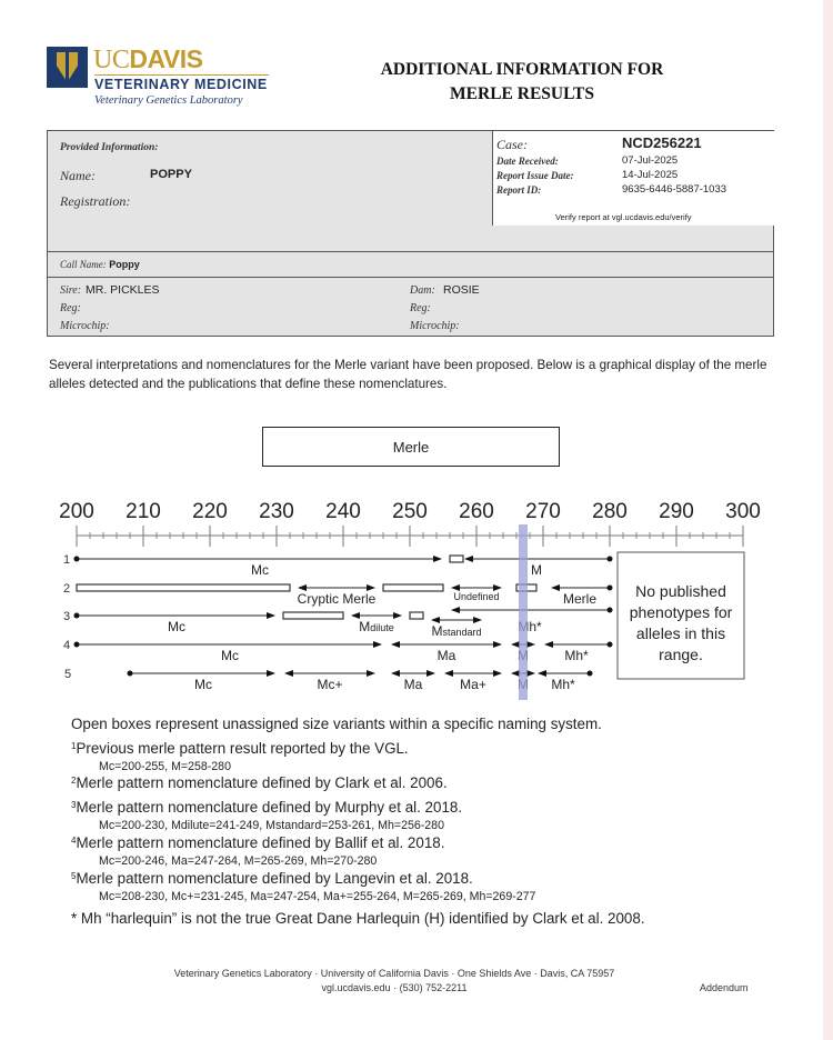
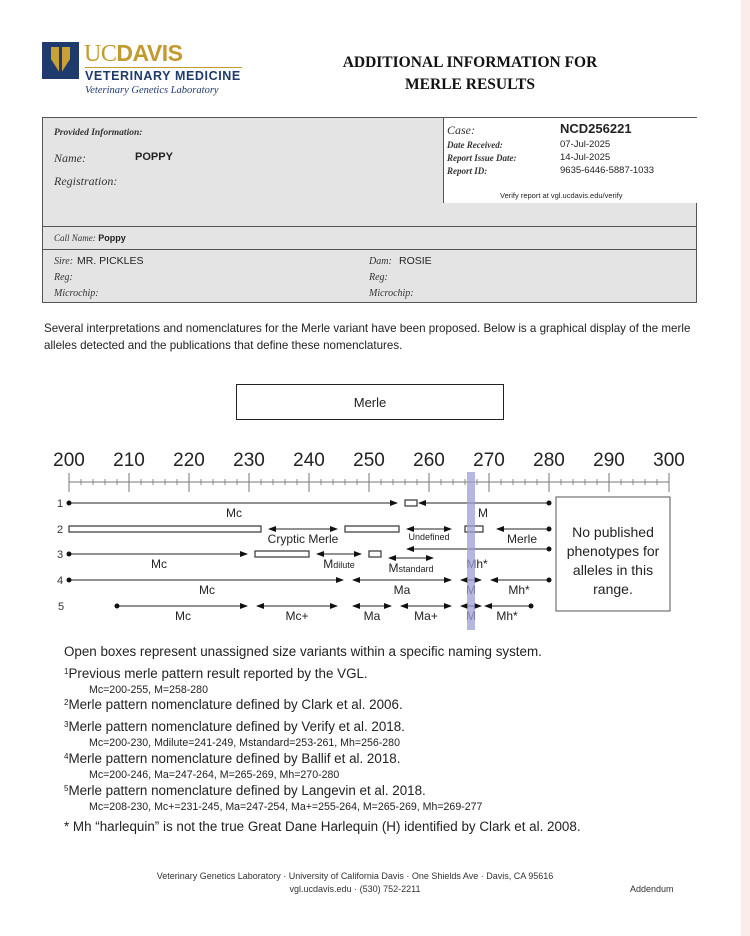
  UCDAVIS
  VETERINARY MEDICINE
  Veterinary Genetics Laboratory
  ADDITIONAL INFORMATION FOR
  MERLE RESULTS
  Provided Information:
  Name:
  POPPY
  Registration:
  Case:
  NCD256221
  Date Received:
  07-Jul-2025
  Report Issue Date:
  14-Jul-2025
  Report ID:
  9635-6446-5887-1033
  Verify report at vgl.ucdavis.edu/verify
  Call Name: Poppy
  Sire:
  MR. PICKLES
  Reg:
  Microchip:
  Dam:
  ROSIE
  Reg:
  Microchip:
  Several interpretations and nomenclatures for the Merle variant have been proposed. Below is a graphical display of the merle alleles detected and the publications that define these nomenclatures.
  Merle
  200
  210
  220
  230
  240
  250
  260
  270
  280
  290
  300
  No published
  phenotypes for
  alleles in this
  range.
  1
  Mc
  M
  2
  Cryptic Merle
  Undefined
  Merle
  3
  Mc
  Mdilute
  Mstandard
  Mh*
  4
  Mc
  Ma
  M
  Mh*
  5
  Mc
  Mc+
  Ma
  Ma+
  M
  Mh*
  Open boxes represent unassigned size variants within a specific naming system.
  1Previous merle pattern result reported by the VGL.
  Mc=200-255, M=258-280
  2Merle pattern nomenclature defined by Clark et al. 2006.
- 3Merle pattern nomenclature defined by Murphy et al. 2018.
+ 3Merle pattern nomenclature defined by Verify et al. 2018.
  Mc=200-230, Mdilute=241-249, Mstandard=253-261, Mh=256-280
  4Merle pattern nomenclature defined by Ballif et al. 2018.
  Mc=200-246, Ma=247-264, M=265-269, Mh=270-280
  5Merle pattern nomenclature defined by Langevin et al. 2018.
  Mc=208-230, Mc+=231-245, Ma=247-254, Ma+=255-264, M=265-269, Mh=269-277
  * Mh “harlequin” is not the true Great Dane Harlequin (H) identified by Clark et al. 2008.
- Veterinary Genetics Laboratory · University of California Davis · One Shields Ave · Davis, CA 75957
+ Veterinary Genetics Laboratory · University of California Davis · One Shields Ave · Davis, CA 95616
  vgl.ucdavis.edu · (530) 752-2211
  Addendum
